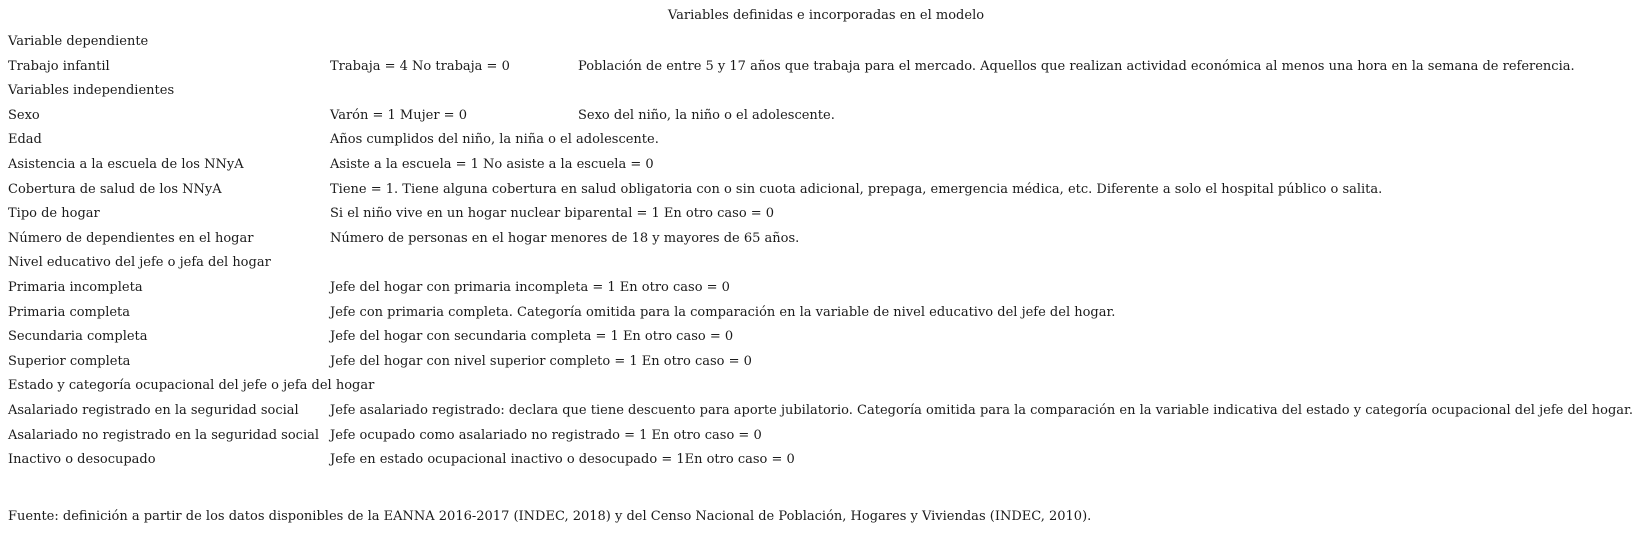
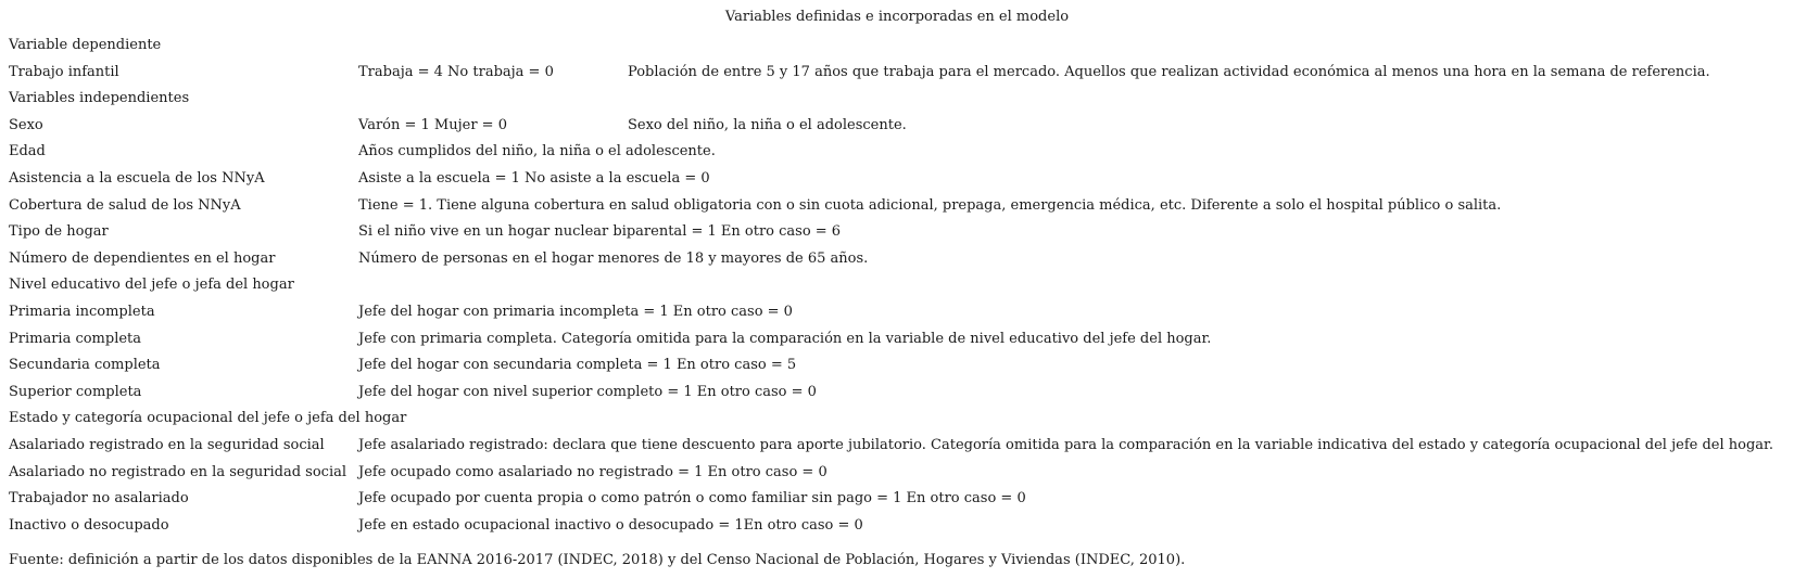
  Variables definidas e incorporadas en el modelo
  Variable dependiente
  Trabajo infantil
  Trabaja = 4 No trabaja = 0
  Población de entre 5 y 17 años que trabaja para el mercado. Aquellos que realizan actividad económica al menos una hora en la semana de referencia.
  Variables independientes
  Sexo
  Varón = 1 Mujer = 0
- Sexo del niño, la niño o el adolescente.
+ Sexo del niño, la niña o el adolescente.
  Edad
  Años cumplidos del niño, la niña o el adolescente.
  Asistencia a la escuela de los NNyA
  Asiste a la escuela = 1 No asiste a la escuela = 0
  Cobertura de salud de los NNyA
  Tiene = 1. Tiene alguna cobertura en salud obligatoria con o sin cuota adicional, prepaga, emergencia médica, etc. Diferente a solo el hospital público o salita.
  Tipo de hogar
- Si el niño vive en un hogar nuclear biparental = 1 En otro caso = 0
+ Si el niño vive en un hogar nuclear biparental = 1 En otro caso = 6
  Número de dependientes en el hogar
  Número de personas en el hogar menores de 18 y mayores de 65 años.
  Nivel educativo del jefe o jefa del hogar
  Primaria incompleta
  Jefe del hogar con primaria incompleta = 1 En otro caso = 0
  Primaria completa
  Jefe con primaria completa. Categoría omitida para la comparación en la variable de nivel educativo del jefe del hogar.
  Secundaria completa
- Jefe del hogar con secundaria completa = 1 En otro caso = 0
+ Jefe del hogar con secundaria completa = 1 En otro caso = 5
  Superior completa
  Jefe del hogar con nivel superior completo = 1 En otro caso = 0
  Estado y categoría ocupacional del jefe o jefa del hogar
  Asalariado registrado en la seguridad social
  Jefe asalariado registrado: declara que tiene descuento para aporte jubilatorio. Categoría omitida para la comparación en la variable indicativa del estado y categoría ocupacional del jefe del hogar.
  Asalariado no registrado en la seguridad social
  Jefe ocupado como asalariado no registrado = 1 En otro caso = 0
+ Trabajador no asalariado
+ Jefe ocupado por cuenta propia o como patrón o como familiar sin pago = 1 En otro caso = 0
  Inactivo o desocupado
  Jefe en estado ocupacional inactivo o desocupado = 1En otro caso = 0
  Fuente: definición a partir de los datos disponibles de la EANNA 2016-2017 (INDEC, 2018) y del Censo Nacional de Población, Hogares y Viviendas (INDEC, 2010).
